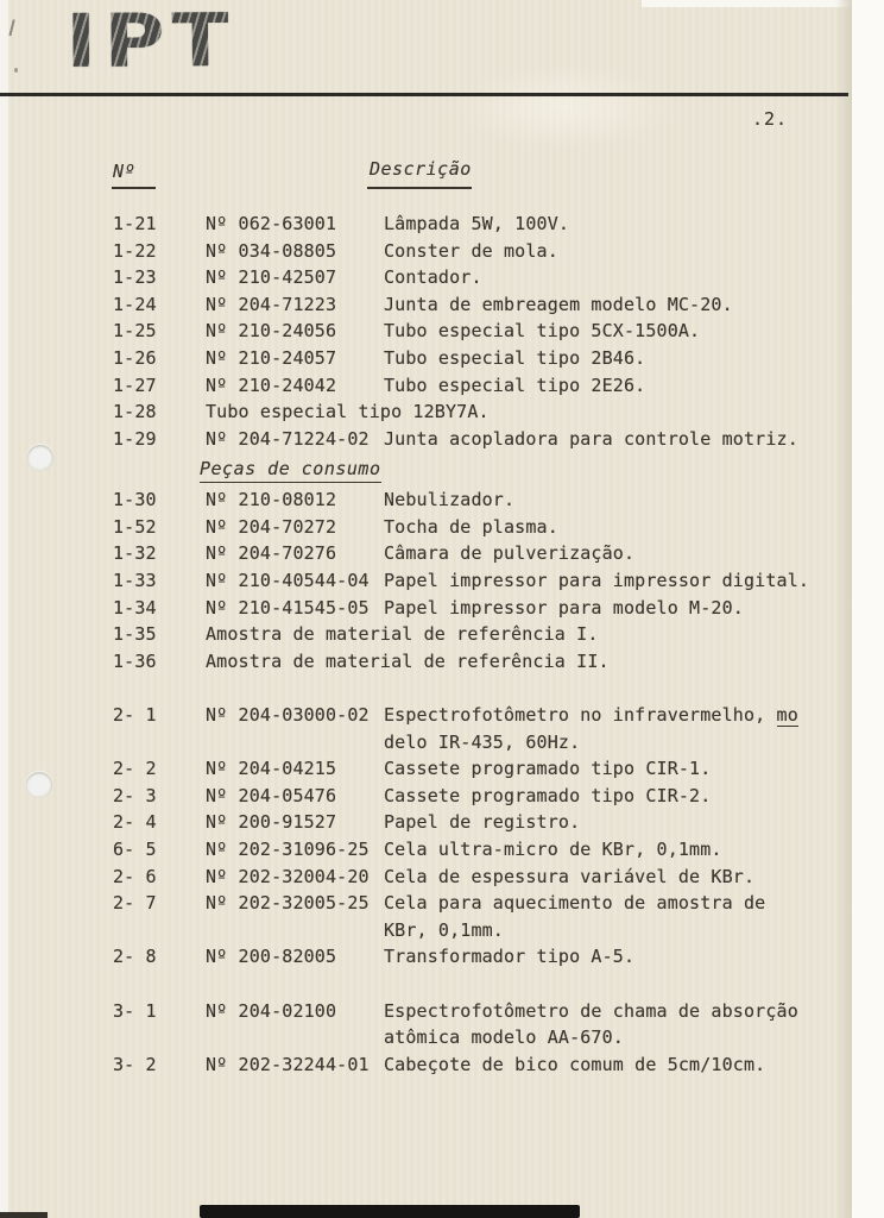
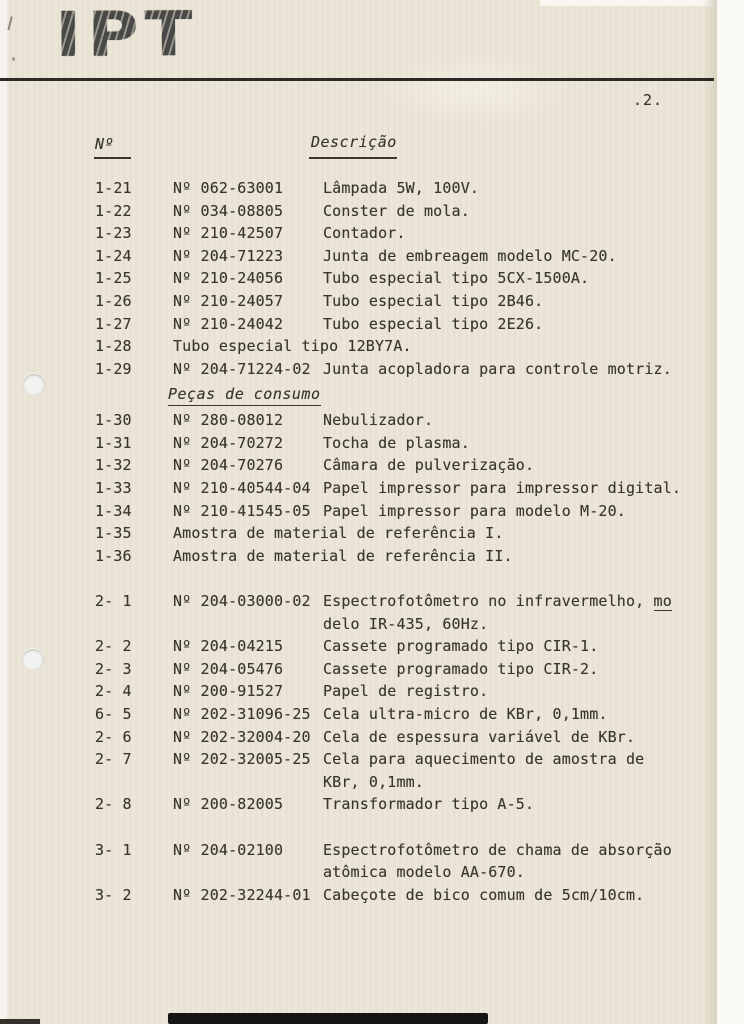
  IPT
  .2.
  Nº
  Descrição
  1-21
  Nº 062-63001
  Lâmpada 5W, 100V.
  1-22
  Nº 034-08805
  Conster de mola.
  1-23
  Nº 210-42507
  Contador.
  1-24
  Nº 204-71223
  Junta de embreagem modelo MC-20.
  1-25
  Nº 210-24056
  Tubo especial tipo 5CX-1500A.
  1-26
  Nº 210-24057
  Tubo especial tipo 2B46.
  1-27
  Nº 210-24042
  Tubo especial tipo 2E26.
  1-28
  Tubo especial tipo 12BY7A.
  1-29
  Nº 204-71224-02
  Junta acopladora para controle motriz.
  Peças de consumo
  1-30
- Nº 210-08012
+ Nº 280-08012
  Nebulizador.
- 1-52
+ 1-31
  Nº 204-70272
  Tocha de plasma.
  1-32
  Nº 204-70276
  Câmara de pulverização.
  1-33
  Nº 210-40544-04
  Papel impressor para impressor digital.
  1-34
  Nº 210-41545-05
  Papel impressor para modelo M-20.
  1-35
  Amostra de material de referência I.
  1-36
  Amostra de material de referência II.
  2- 1
  Nº 204-03000-02
  Espectrofotômetro no infravermelho, mo
  delo IR-435, 60Hz.
  2- 2
  Nº 204-04215
  Cassete programado tipo CIR-1.
  2- 3
  Nº 204-05476
  Cassete programado tipo CIR-2.
  2- 4
  Nº 200-91527
  Papel de registro.
  6- 5
  Nº 202-31096-25
  Cela ultra-micro de KBr, 0,1mm.
  2- 6
  Nº 202-32004-20
  Cela de espessura variável de KBr.
  2- 7
  Nº 202-32005-25
  Cela para aquecimento de amostra de
  KBr, 0,1mm.
  2- 8
  Nº 200-82005
  Transformador tipo A-5.
  3- 1
  Nº 204-02100
  Espectrofotômetro de chama de absorção
  atômica modelo AA-670.
  3- 2
  Nº 202-32244-01
  Cabeçote de bico comum de 5cm/10cm.
